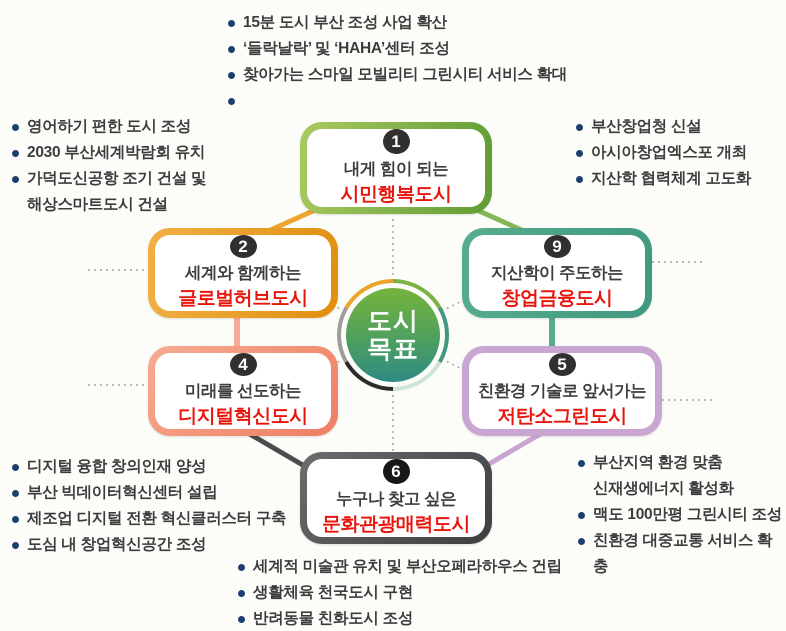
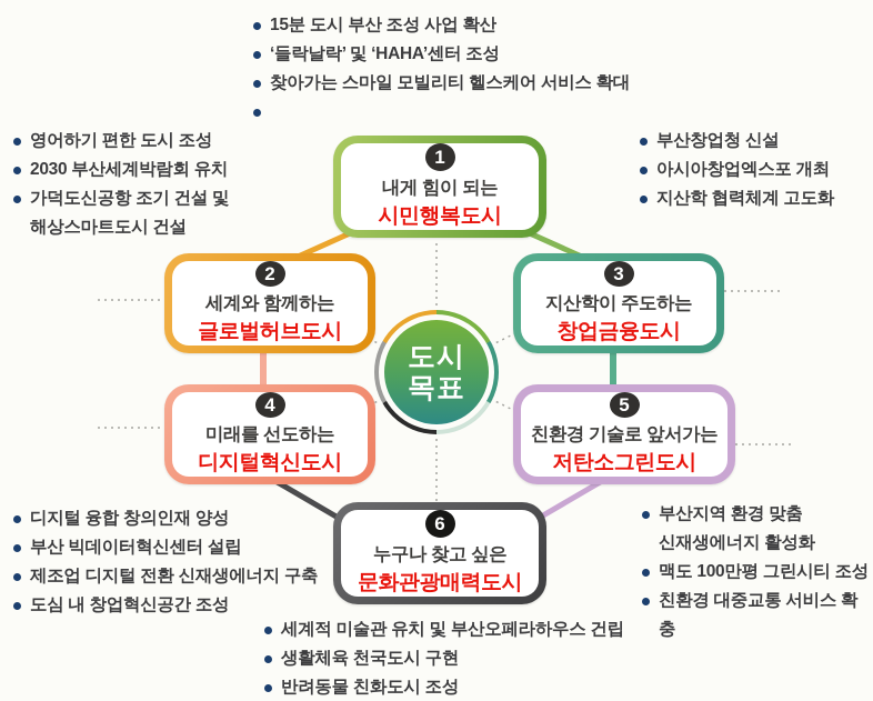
  15분 도시 부산 조성 사업 확산
  ‘들락날락’ 및 ‘HAHA’센터 조성
- 찾아가는 스마일 모빌리티 그린시티 서비스 확대
+ 찾아가는 스마일 모빌리티 헬스케어 서비스 확대
  영어하기 편한 도시 조성
  2030 부산세계박람회 유치
  가덕도신공항 조기 건설 및
  해상스마트도시 건설
  부산창업청 신설
  아시아창업엑스포 개최
  지산학 협력체계 고도화
  디지털 융합 창의인재 양성
  부산 빅데이터혁신센터 설립
- 제조업 디지털 전환 혁신클러스터 구축
+ 제조업 디지털 전환 신재생에너지 구축
  도심 내 창업혁신공간 조성
  부산지역 환경 맞춤
  신재생에너지 활성화
  맥도 100만평 그린시티 조성
  친환경 대중교통 서비스 확충
  세계적 미술관 유치 및 부산오페라하우스 건립
  생활체육 천국도시 구현
  반려동물 친화도시 조성
  1
  내게 힘이 되는
  시민행복도시
  2
  세계와 함께하는
  글로벌허브도시
- 9
+ 3
  지산학이 주도하는
  창업금융도시
  4
  미래를 선도하는
  디지털혁신도시
  5
  친환경 기술로 앞서가는
  저탄소그린도시
  6
  누구나 찾고 싶은
  문화관광매력도시
  도시
  목표
